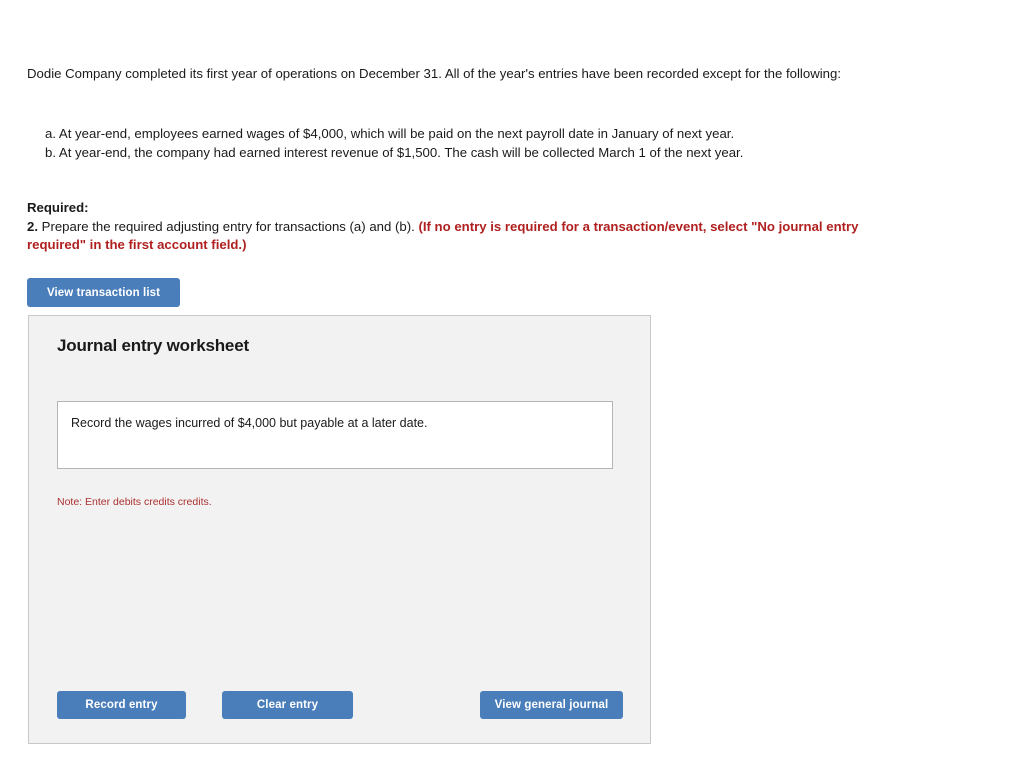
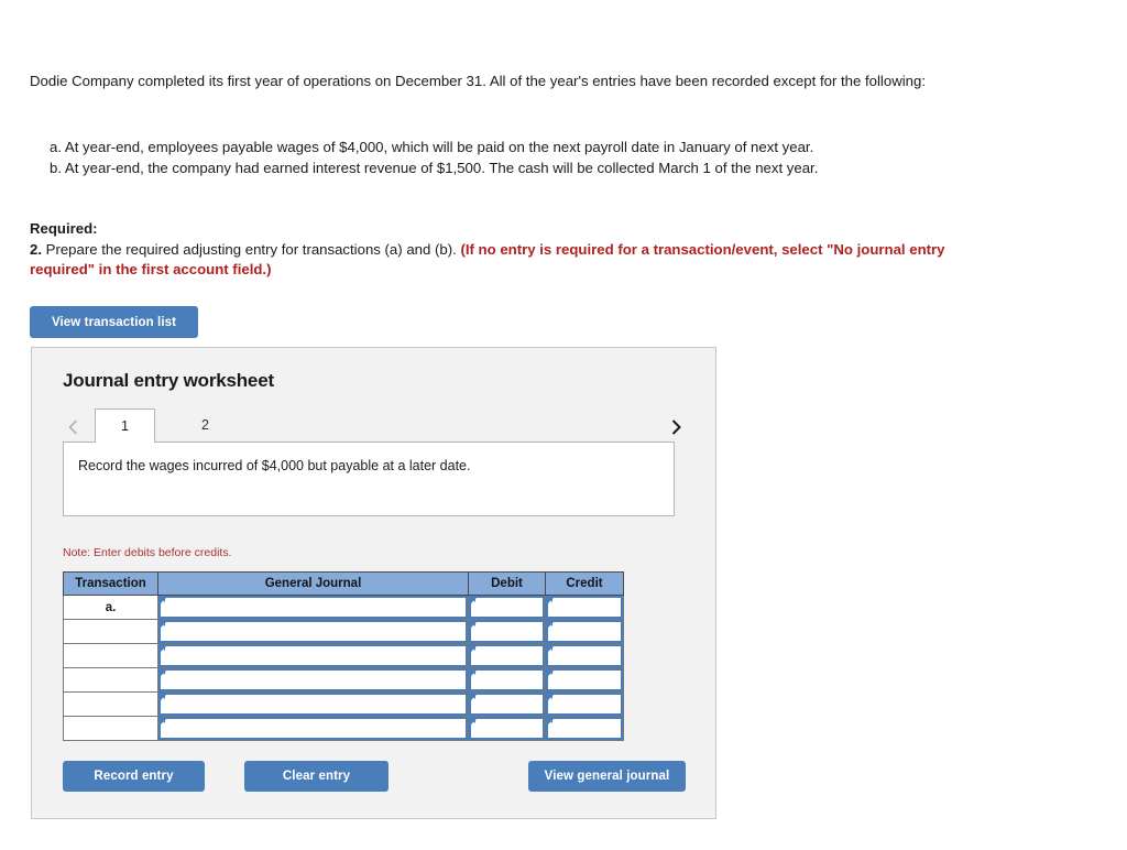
  Dodie Company completed its first year of operations on December 31. All of the year's entries have been recorded except for the following:
- a. At year-end, employees earned wages of $4,000, which will be paid on the next payroll date in January of next year.
+ a. At year-end, employees payable wages of $4,000, which will be paid on the next payroll date in January of next year.
  b. At year-end, the company had earned interest revenue of $1,500. The cash will be collected March 1 of the next year.
  Required:
  2. Prepare the required adjusting entry for transactions (a) and (b). (If no entry is required for a transaction/event, select "No journal entry required" in the first account field.)
  View transaction list
  Journal entry worksheet
+ 1
+ 2
  Record the wages incurred of $4,000 but payable at a later date.
- Note: Enter debits credits credits.
+ Note: Enter debits before credits.
+ Transaction	General Journal	Debit	Credit
+ a.
  Record entry
  Clear entry
  View general journal
